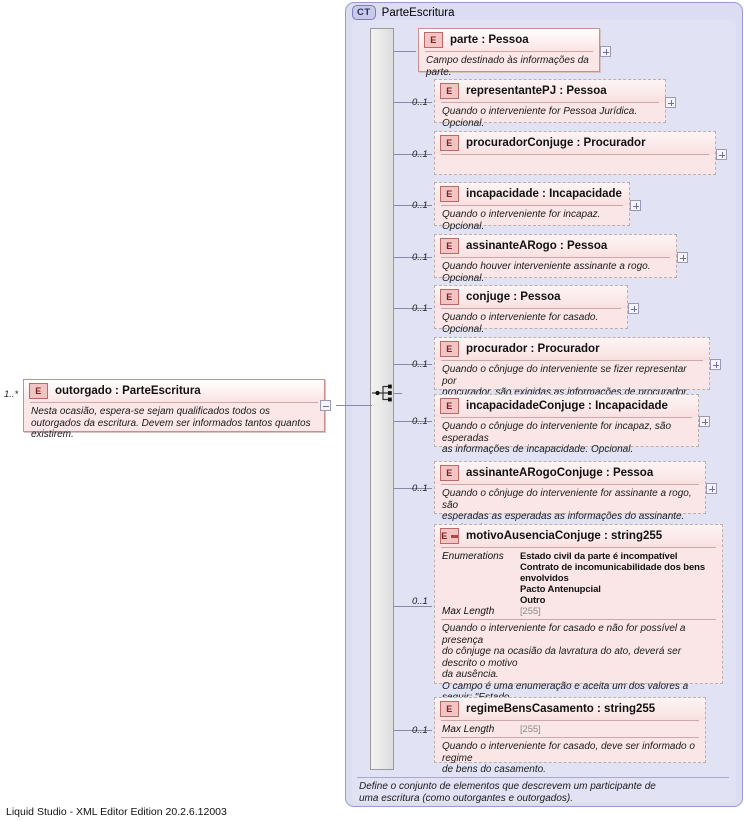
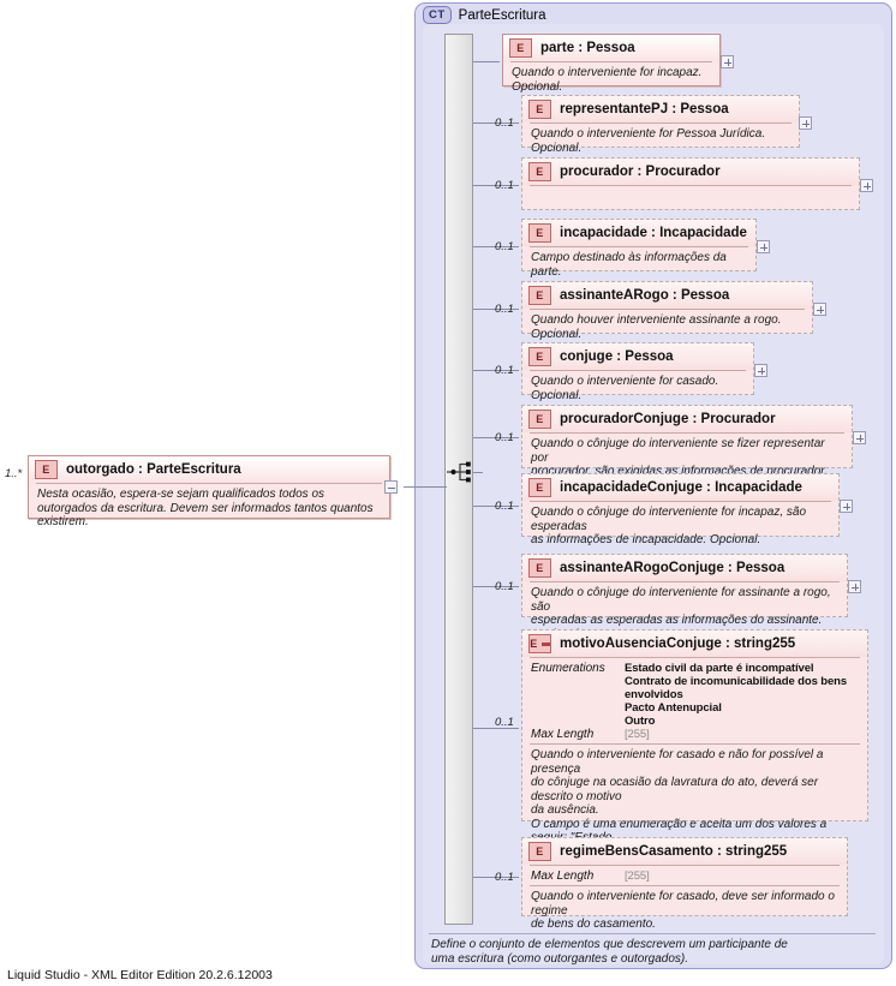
  CT
  ParteEscritura
  1..*
  E
  outorgado : ParteEscritura
  Nesta ocasião, espera-se sejam qualificados todos os
  outorgados da escritura. Devem ser informados tantos quantos existirem.
  E
  parte : Pessoa
- Campo destinado às informações da parte.
+ Quando o interveniente for incapaz. Opcional.
  0..1
  E
  representantePJ : Pessoa
  Quando o interveniente for Pessoa Jurídica. Opcional.
  0..1
  E
- procuradorConjuge : Procurador
+ procurador : Procurador
  0..1
  E
  incapacidade : Incapacidade
- Quando o interveniente for incapaz. Opcional.
+ Campo destinado às informações da parte.
  0..1
  E
  assinanteARogo : Pessoa
  Quando houver interveniente assinante a rogo. Opcional.
  0..1
  E
  conjuge : Pessoa
  Quando o interveniente for casado. Opcional.
  0..1
  E
- procurador : Procurador
+ procuradorConjuge : Procurador
  Quando o cônjuge do interveniente se fizer representar por
  procurador, são exigidas as informações de procurador.
  0..1
  E
  incapacidadeConjuge : Incapacidade
  Quando o cônjuge do interveniente for incapaz, são esperadas
  as informações de incapacidade. Opcional.
  0..1
  E
  assinanteARogoConjuge : Pessoa
  Quando o cônjuge do interveniente for assinante a rogo, são
  esperadas as esperadas as informações do assinante.
  0..1
  E
  motivoAusenciaConjuge : string255
  Enumerations
  Estado civil da parte é incompatível
  Contrato de incomunicabilidade dos bens envolvidos
  Pacto Antenupcial
  Outro
  Max Length
  [255]
  Quando o interveniente for casado e não for possível a presença
  do cônjuge na ocasião da lavratura do ato, deverá ser descrito o motivo
  da ausência.
  O campo é uma enumeração e aceita um dos valores a
  0..1
  E
  regimeBensCasamento : string255
  Max Length
  [255]
  Quando o interveniente for casado, deve ser informado o regime
  de bens do casamento.
  Define o conjunto de elementos que descrevem um participante de
  uma escritura (como outorgantes e outorgados).
  Liquid Studio - XML Editor Edition 20.2.6.12003
